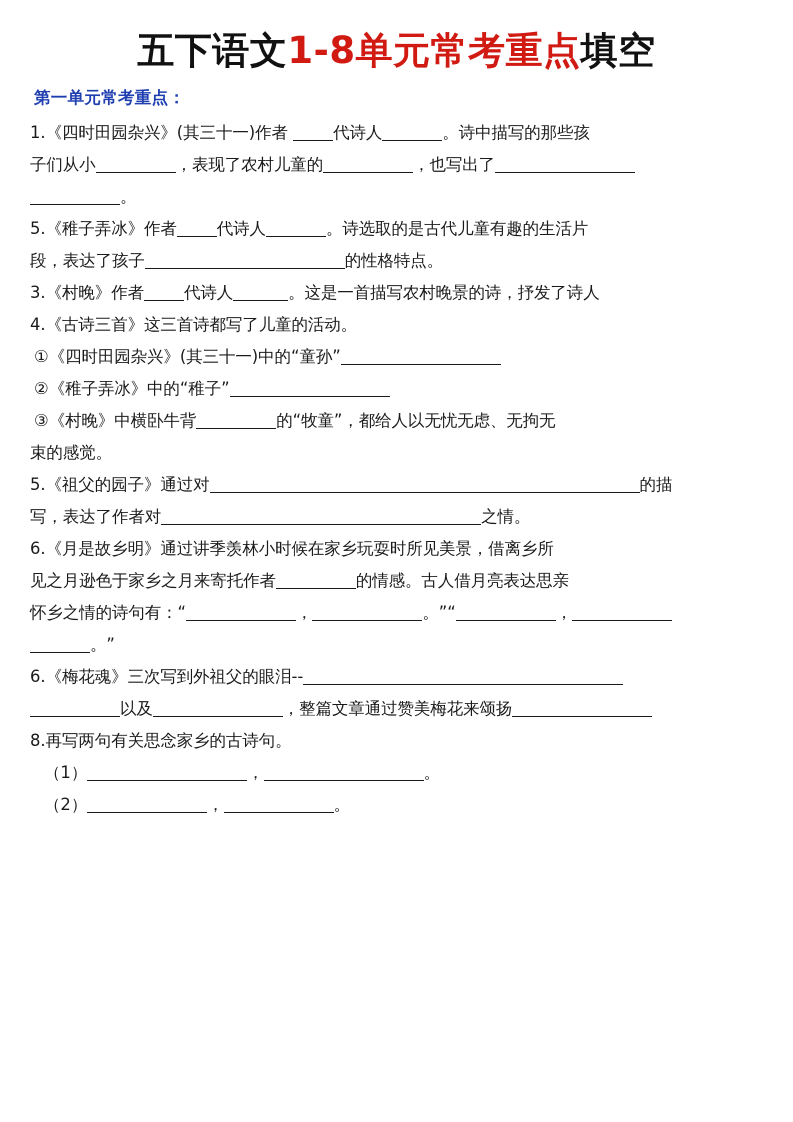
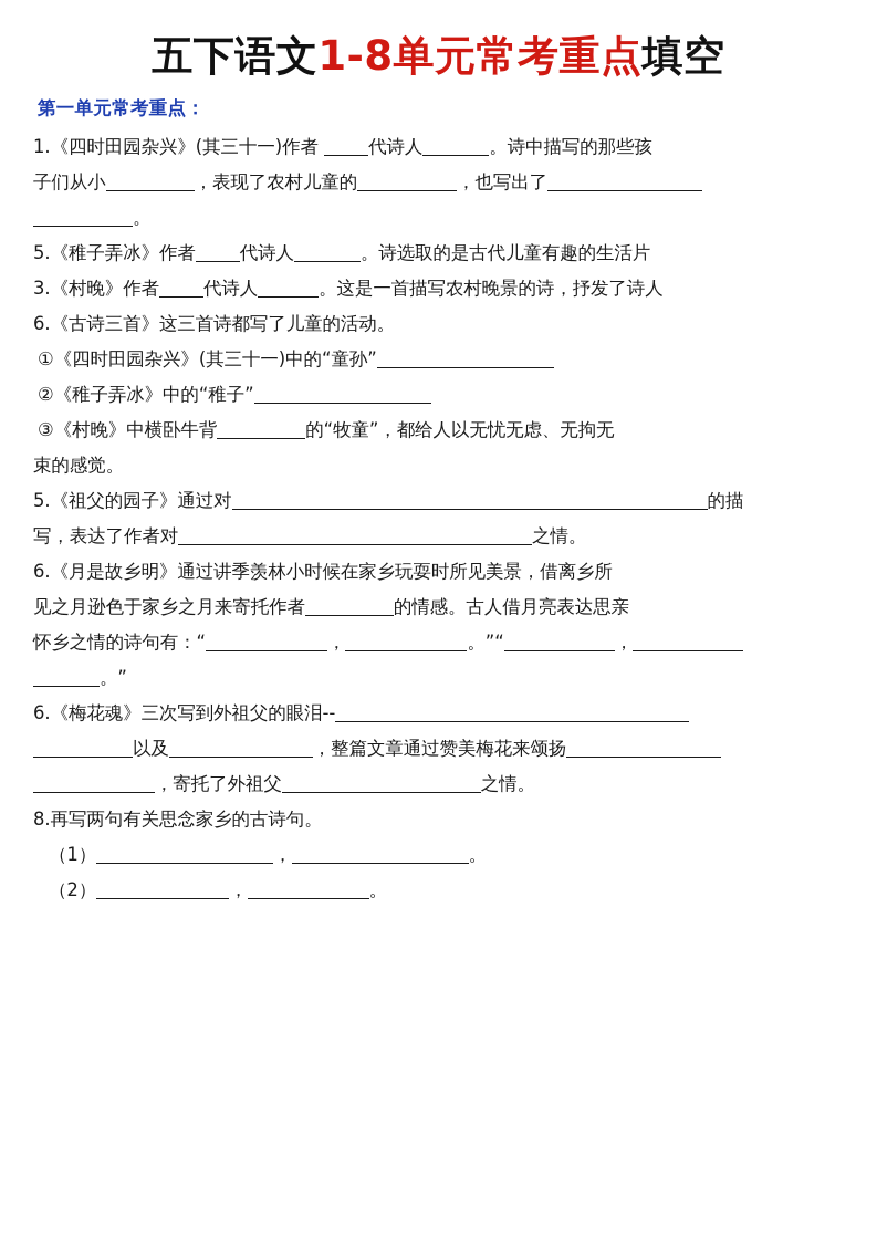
  五下语文1-8单元常考重点填空
  第一单元常考重点：
  1.《四时田园杂兴》(其三十一)作者 代诗人 。诗中描写的那些孩
  子们从小 ，表现了农村儿童的 ，也写出了
  。
  5.《稚子弄冰》作者 代诗人 。诗选取的是古代儿童有趣的生活片
- 段，表达了孩子 的性格特点。
  3.《村晚》作者 代诗人 。这是一首描写农村晚景的诗，抒发了诗人
- 4.《古诗三首》这三首诗都写了儿童的活动。
+ 6.《古诗三首》这三首诗都写了儿童的活动。
  ①《四时田园杂兴》(其三十一)中的“童孙”
  ②《稚子弄冰》中的“稚子”
  ③《村晚》中横卧牛背 的“牧童”，都给人以无忧无虑、无拘无
  束的感觉。
  5.《祖父的园子》通过对 的描
  写，表达了作者对 之情。
  6.《月是故乡明》通过讲季羡林小时候在家乡玩耍时所见美景，借离乡所
  见之月逊色于家乡之月来寄托作者 的情感。古人借月亮表达思亲
  怀乡之情的诗句有：“ ， 。”“ ，
  。”
  6.《梅花魂》三次写到外祖父的眼泪--
  以及 ，整篇文章通过赞美梅花来颂扬
+ ，寄托了外祖父 之情。
  8.再写两句有关思念家乡的古诗句。
  （1） ， 。
  （2） ， 。
